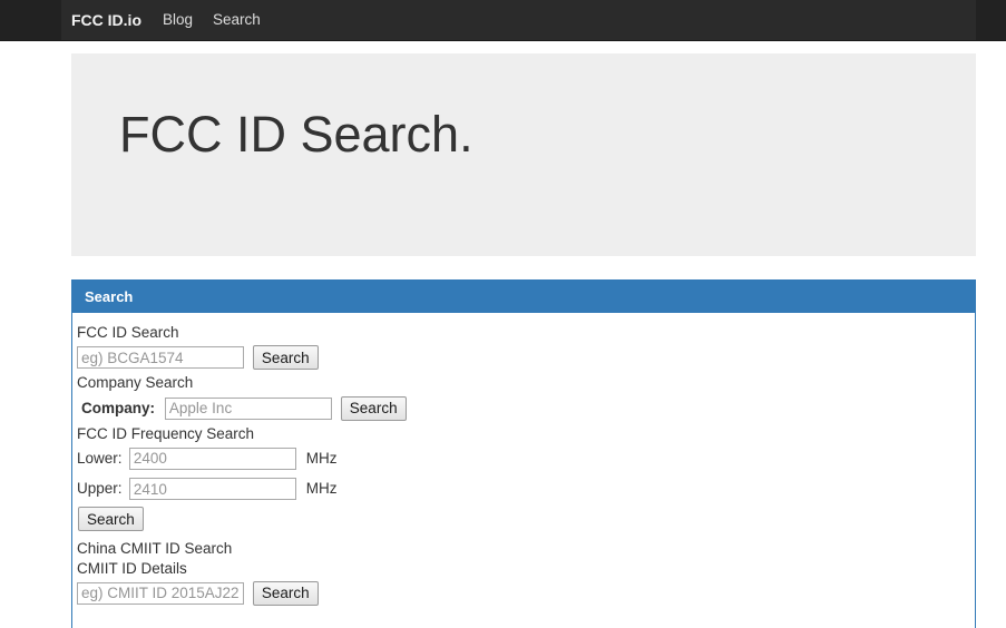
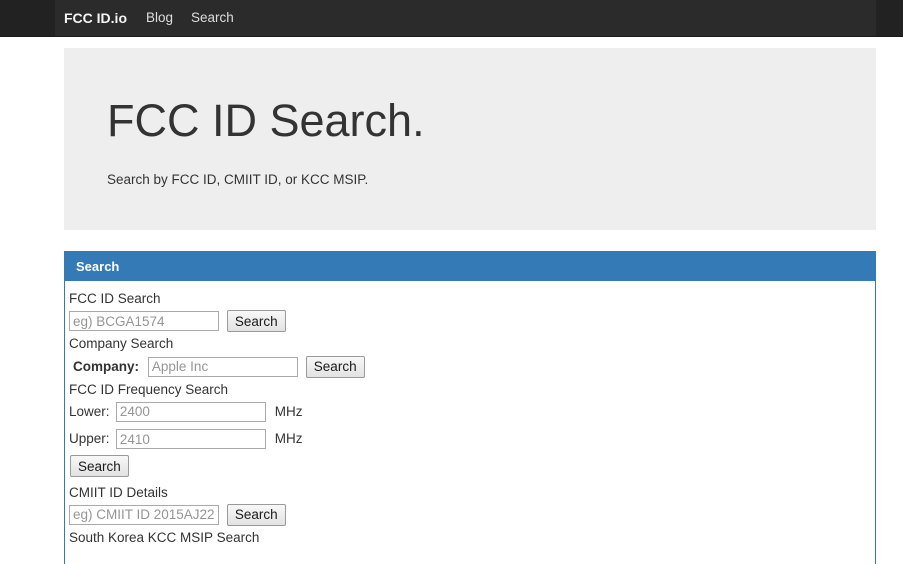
  FCC ID.io
  Blog
  Search
  FCC ID Search.
+ Search by FCC ID, CMIIT ID, or KCC MSIP.
  Search
  FCC ID Search
  eg) BCGA1574 Search
  Company Search
  Company: Apple Inc Search
  FCC ID Frequency Search
  Lower 2400 MHz
  Upper 2410 MHz
  Search
- China CMIIT ID Search
  CMIIT ID Details
  eg) CMIIT ID 2015AJ22 Search
+ South Korea KCC MSIP Search
